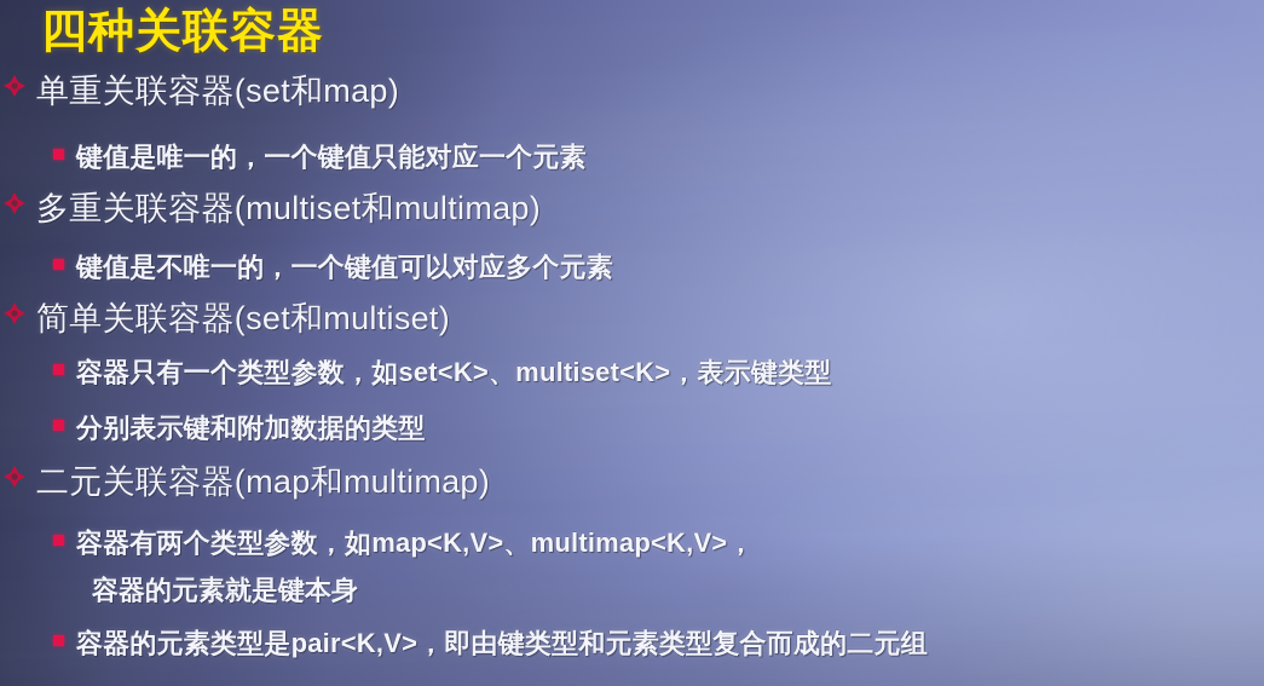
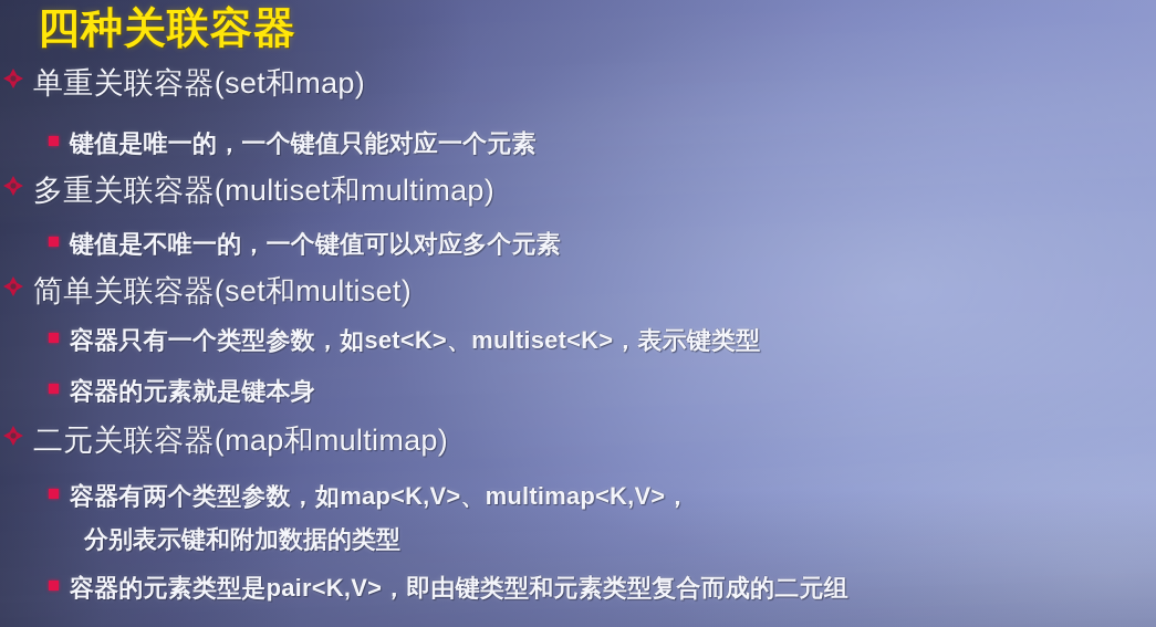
  四种关联容器
  单重关联容器(set和map)
  键值是唯一的，一个键值只能对应一个元素
  多重关联容器(multiset和multimap)
  键值是不唯一的，一个键值可以对应多个元素
  简单关联容器(set和multiset)
  容器只有一个类型参数，如set<K>、multiset<K>，表示键类型
- 分别表示键和附加数据的类型
+ 容器的元素就是键本身
  二元关联容器(map和multimap)
  容器有两个类型参数，如map<K,V>、multimap<K,V>，
- 容器的元素就是键本身
+ 分别表示键和附加数据的类型
  容器的元素类型是pair<K,V>，即由键类型和元素类型复合而成的二元组
